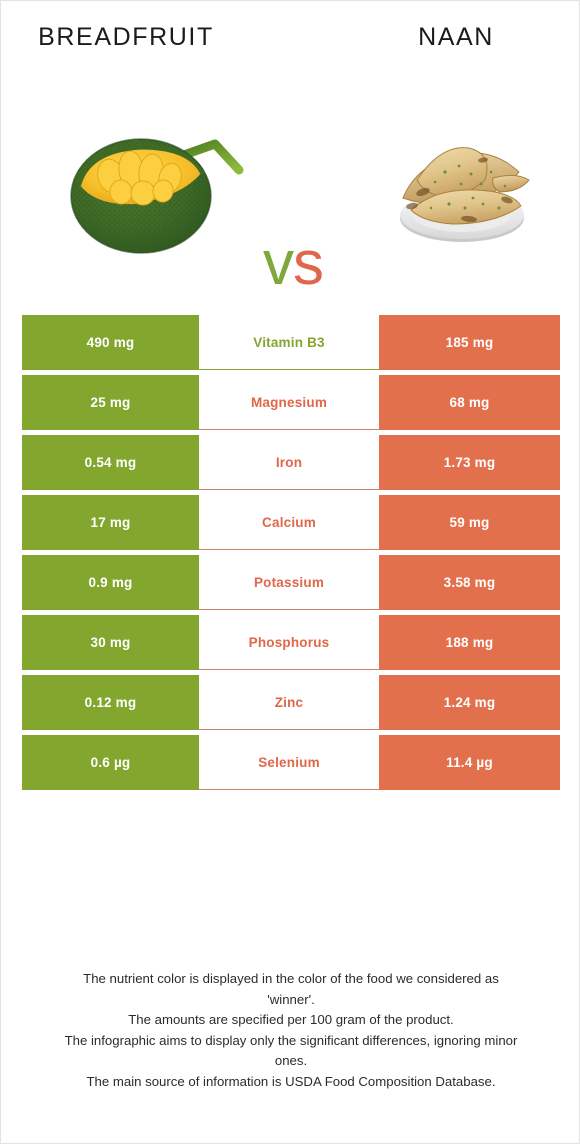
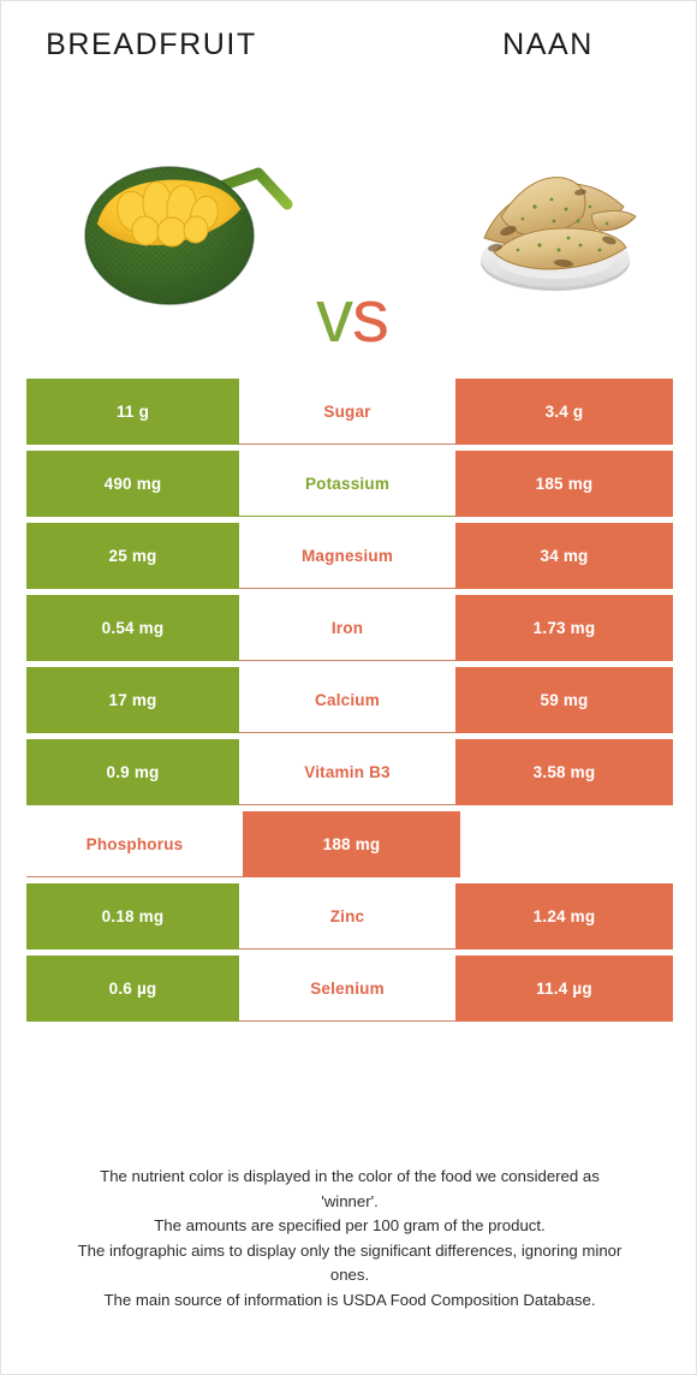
  BREADFRUIT
  NAAN
  vs
+ 11 g
+ Sugar
+ 3.4 g
  490 mg
- Vitamin B3
+ Potassium
  185 mg
  25 mg
  Magnesium
- 68 mg
+ 34 mg
  0.54 mg
  Iron
  1.73 mg
  17 mg
  Calcium
  59 mg
  0.9 mg
- Potassium
+ Vitamin B3
  3.58 mg
- 30 mg
  Phosphorus
  188 mg
- 0.12 mg
+ 0.18 mg
  Zinc
  1.24 mg
  0.6 µg
  Selenium
  11.4 µg
  The nutrient color is displayed in the color of the food we considered as
  'winner'.
  The amounts are specified per 100 gram of the product.
  The infographic aims to display only the significant differences, ignoring minor
  ones.
  The main source of information is USDA Food Composition Database.
